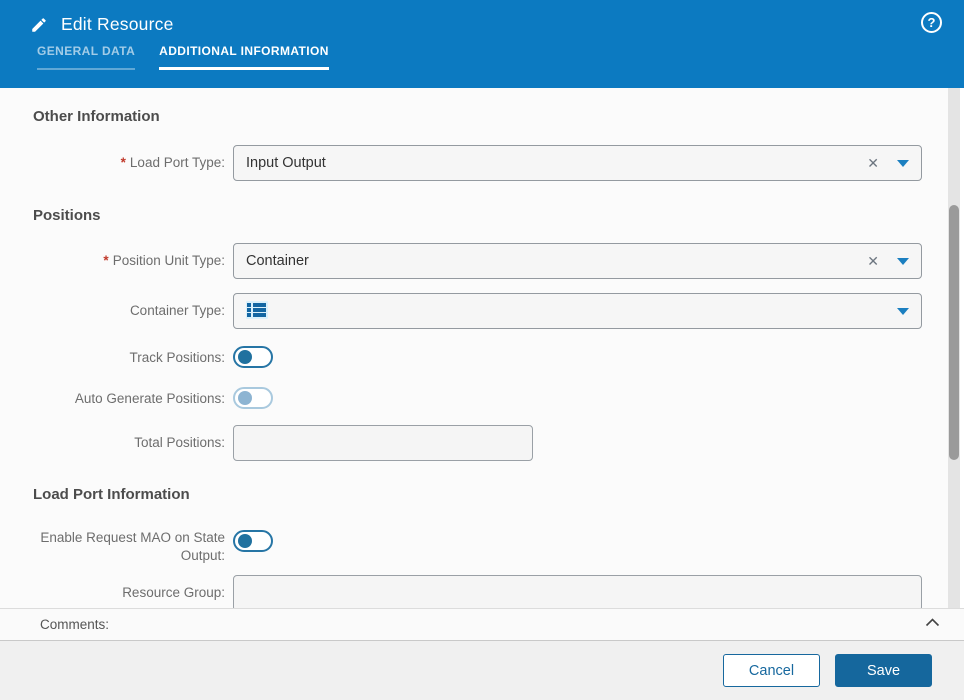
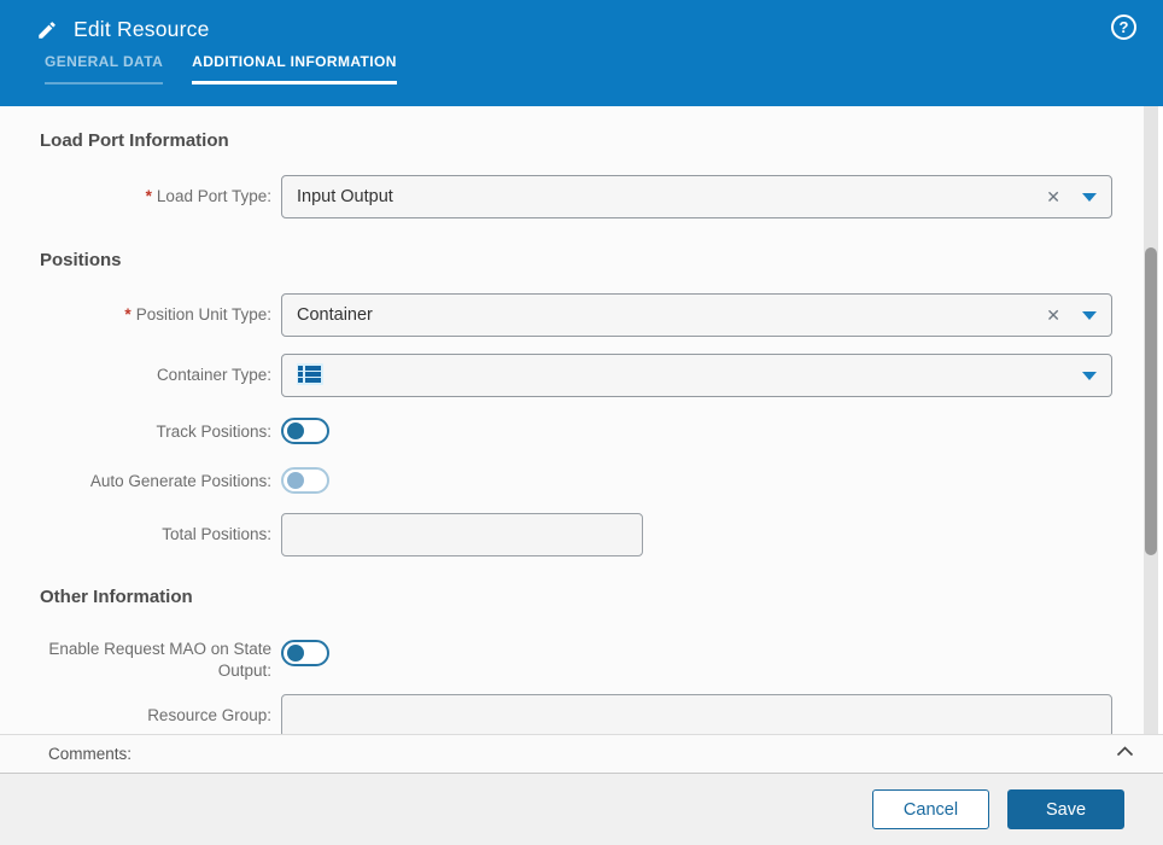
  Edit Resource
  ?
  GENERAL DATA
  ADDITIONAL INFORMATION
- Other Information
+ Load Port Information
  * Load Port Type:
  Input Output
  ✕
  Positions
  * Position Unit Type:
  Container
  ✕
  Container Type:
  Track Positions:
  Auto Generate Positions:
  Total Positions:
- Load Port Information
+ Other Information
  Enable Request MAO on State Output:
  Resource Group:
  Comments:
  Cancel
  Save
